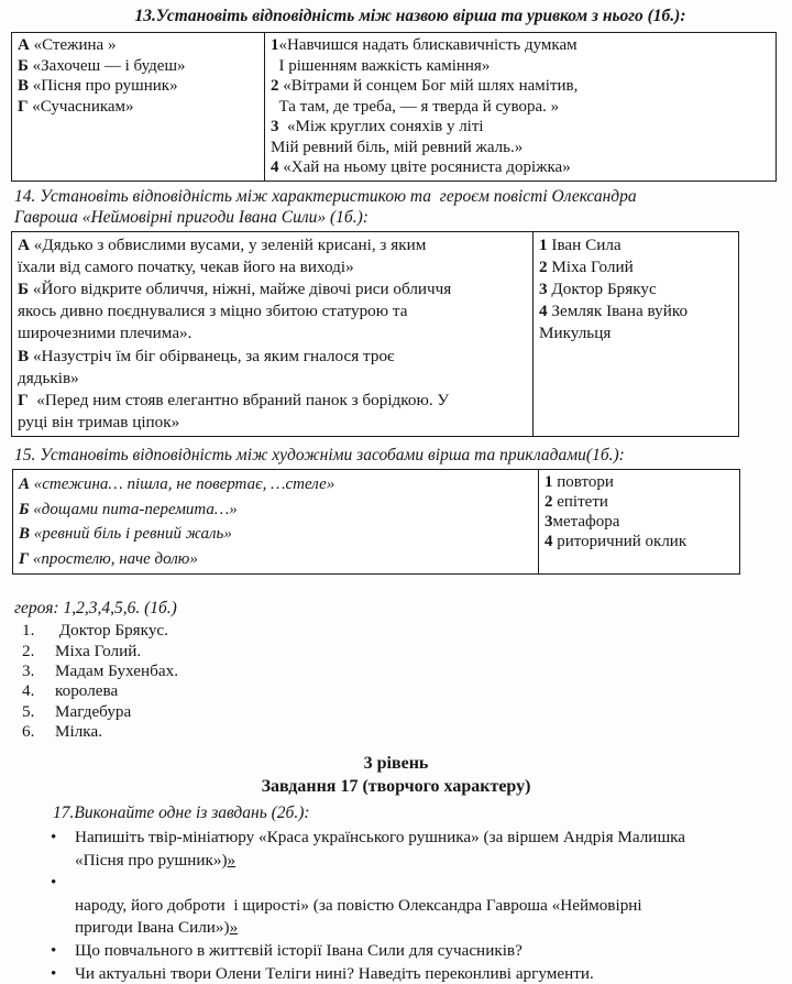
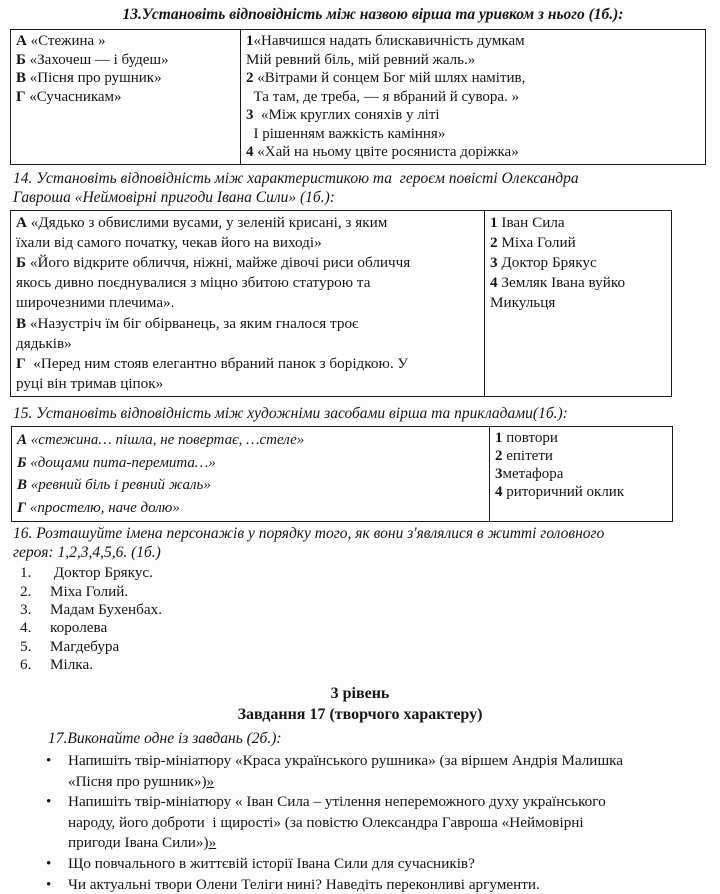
  13.Установіть відповідність між назвою вірша та уривком з нього (1б.):
  А «Стежина »
  Б «Захочеш — і будеш»
  В «Пісня про рушник»
  Г «Сучасникам»
  1«Навчишся надать блискавичність думкам
- І рішенням важкість каміння»
+ Мій ревний біль, мій ревний жаль.»
  2 «Вітрами й сонцем Бог мій шлях намітив,
- Та там, де треба, — я тверда й сувора. »
+ Та там, де треба, — я вбраний й сувора. »
  3 «Між круглих соняхів у літі
- Мій ревний біль, мій ревний жаль.»
+ І рішенням важкість каміння»
  4 «Хай на ньому цвіте росяниста доріжка»
  14. Установіть відповідність між характеристикою та героєм повісті Олександра
  Гавроша «Неймовірні пригоди Івана Сили» (1б.):
  А «Дядько з обвислими вусами, у зеленій крисані, з яким
  їхали від самого початку, чекав його на виході»
  Б «Його відкрите обличчя, ніжні, майже дівочі риси обличчя
  якось дивно поєднувалися з міцно збитою статурою та
  широчезними плечима».
  В «Назустріч їм біг обірванець, за яким гналося троє
  дядьків»
  Г «Перед ним стояв елегантно вбраний панок з борідкою. У
  руці він тримав ціпок»
  1 Іван Сила
  2 Міха Голий
  3 Доктор Брякус
  4 Земляк Івана вуйко
  Микульця
  15. Установіть відповідність між художніми засобами вірша та прикладами(1б.):
  А «стежина… пішла, не повертає, …стеле»
  Б «дощами пита-перемита…»
  В «ревний біль і ревний жаль»
  Г «простелю, наче долю»
  1 повтори
  2 епітети
  3метафора
  4 риторичний оклик
+ 16. Розташуйте імена персонажів у порядку того, як вони з'являлися в житті головного
  героя: 1,2,3,4,5,6. (1б.)
  1.
  Доктор Брякус.
  2.
  Міха Голий.
  3.
  Мадам Бухенбах.
  4.
  королева
  5.
  Магдебура
  6.
  Мілка.
  3 рівень
  Завдання 17 (творчого характеру)
  17.Виконайте одне із завдань (2б.):
  •
  Напишіть твір-мініатюру «Краса українського рушника» (за віршем Андрія Малишка
  «Пісня про рушник»)»
  •
+ Напишіть твір-мініатюру « Іван Сила – утілення непереможного духу українського
  народу, його доброти і щирості» (за повістю Олександра Гавроша «Неймовірні
  пригоди Івана Сили»)»
  •
  Що повчального в життєвій історії Івана Сили для сучасників?
  •
  Чи актуальні твори Олени Теліги нині? Наведіть переконливі аргументи.
